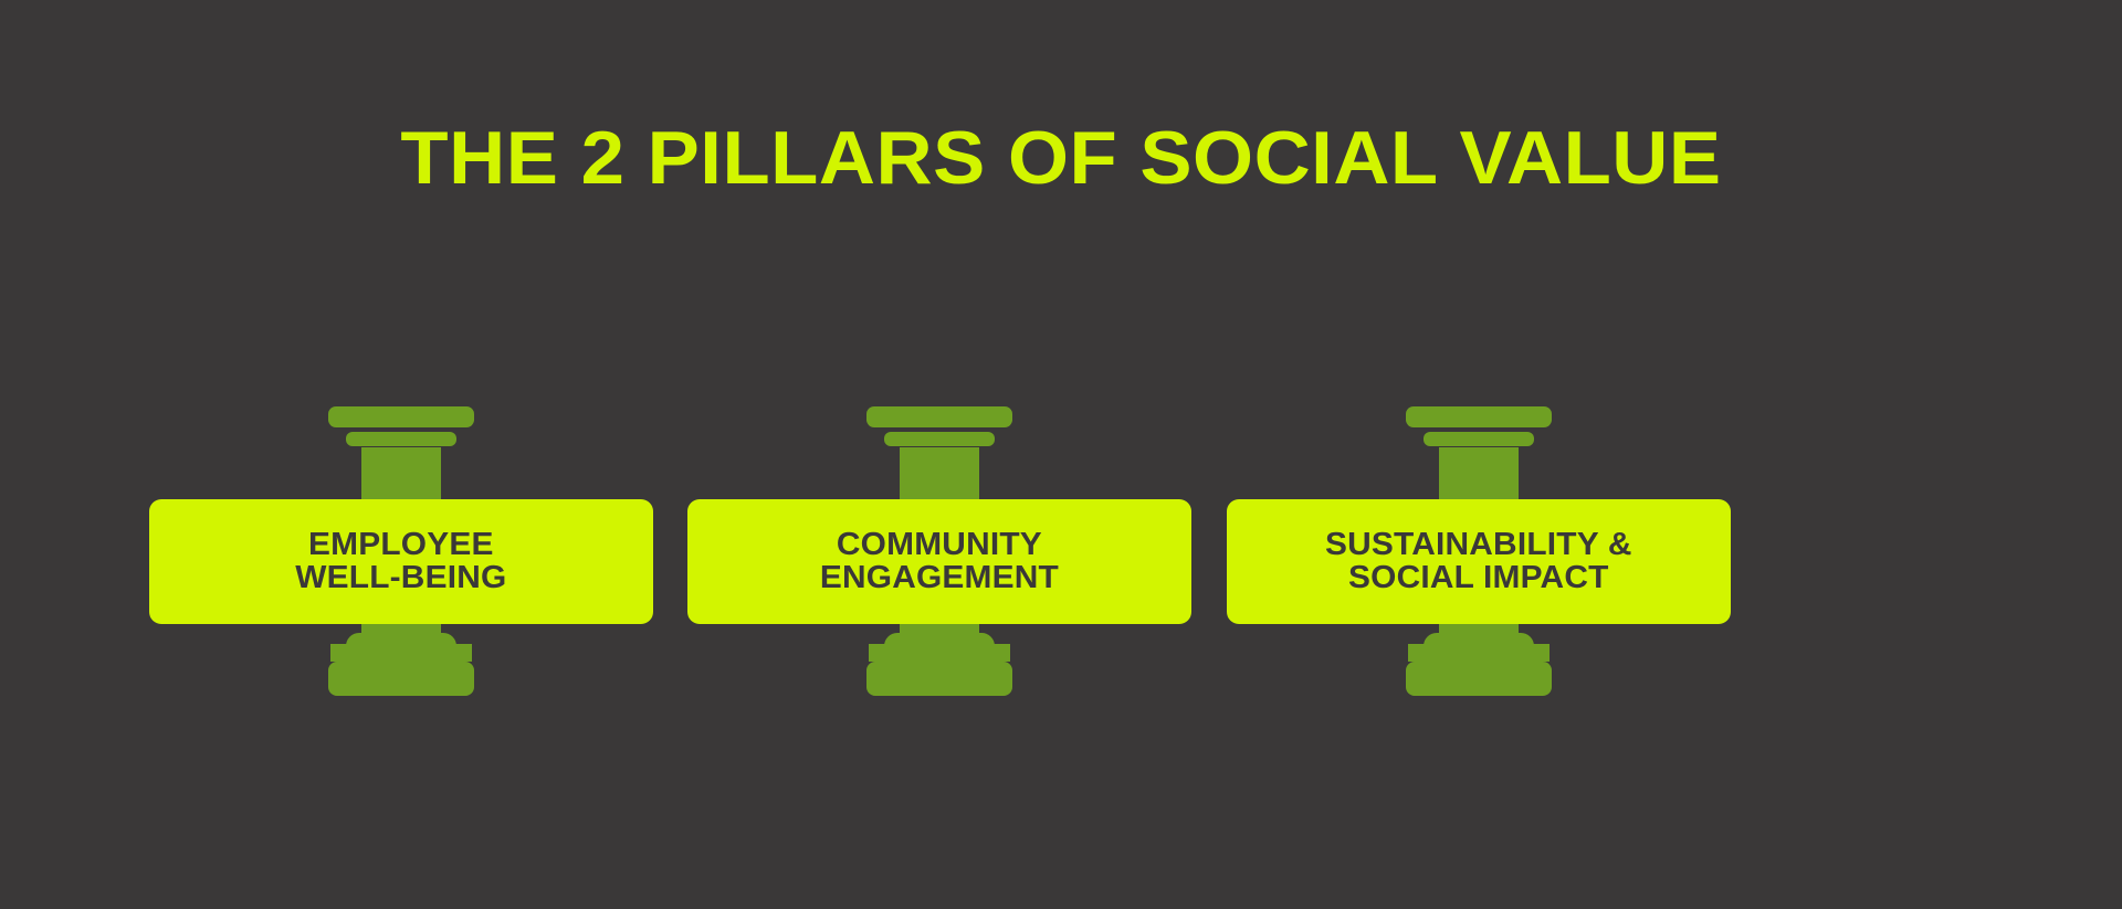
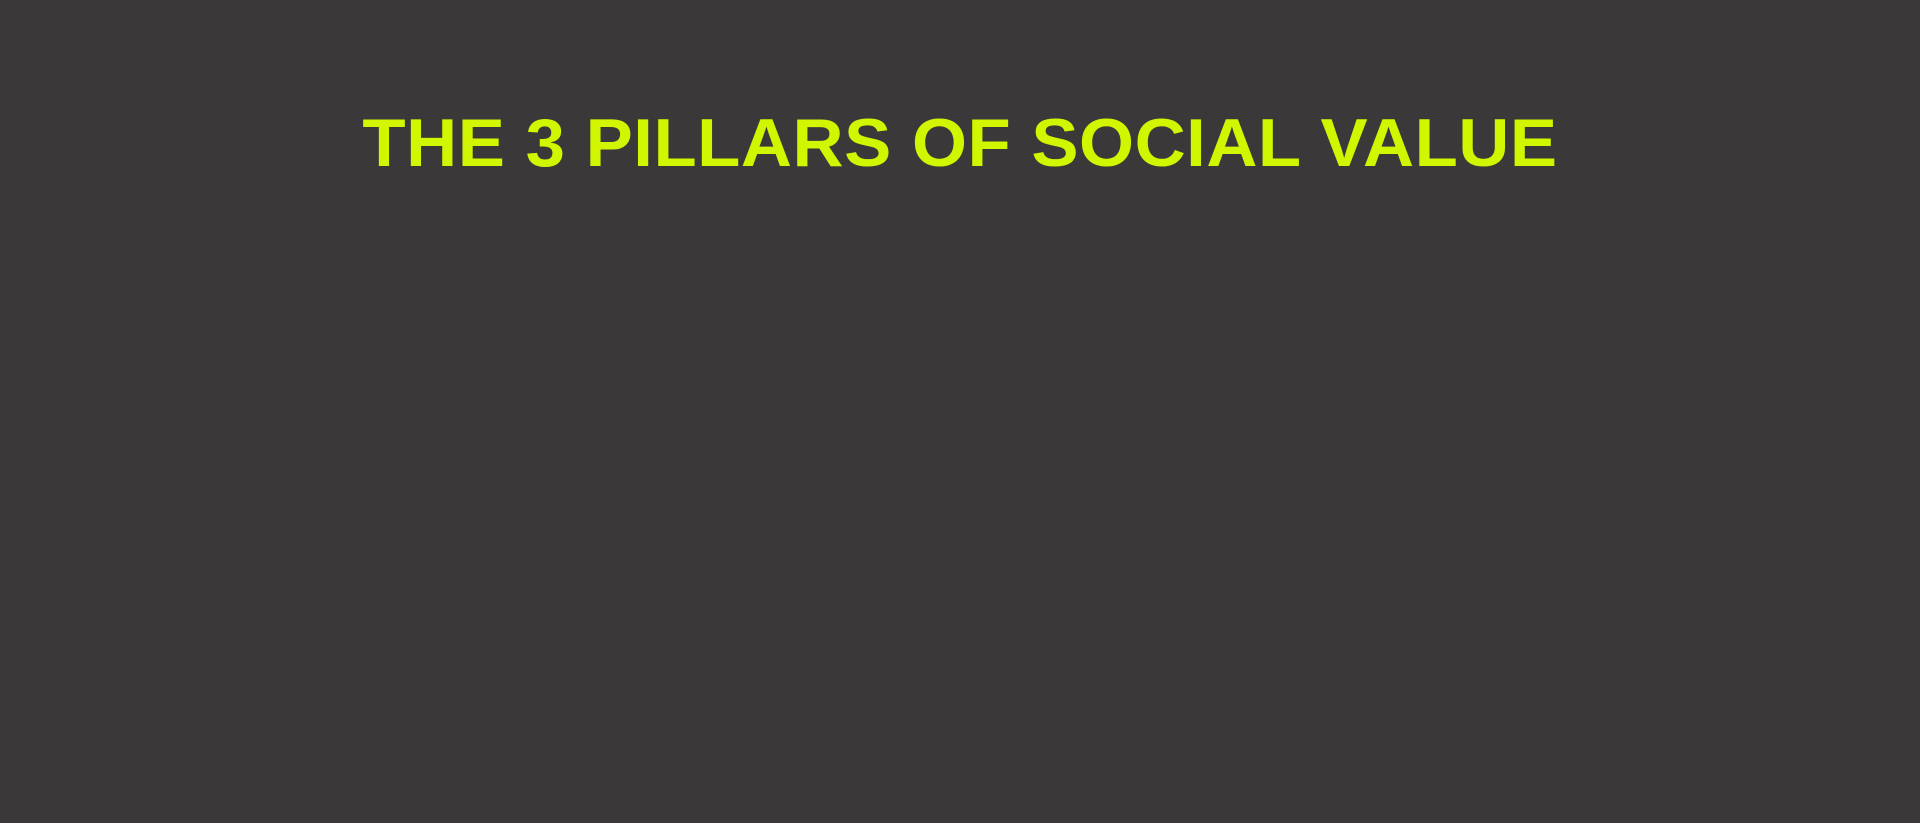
- THE 2 PILLARS OF SOCIAL VALUE
+ THE 3 PILLARS OF SOCIAL VALUE
- EMPLOYEE
- WELL-BEING
- COMMUNITY
- ENGAGEMENT
- SUSTAINABILITY &
- SOCIAL IMPACT
